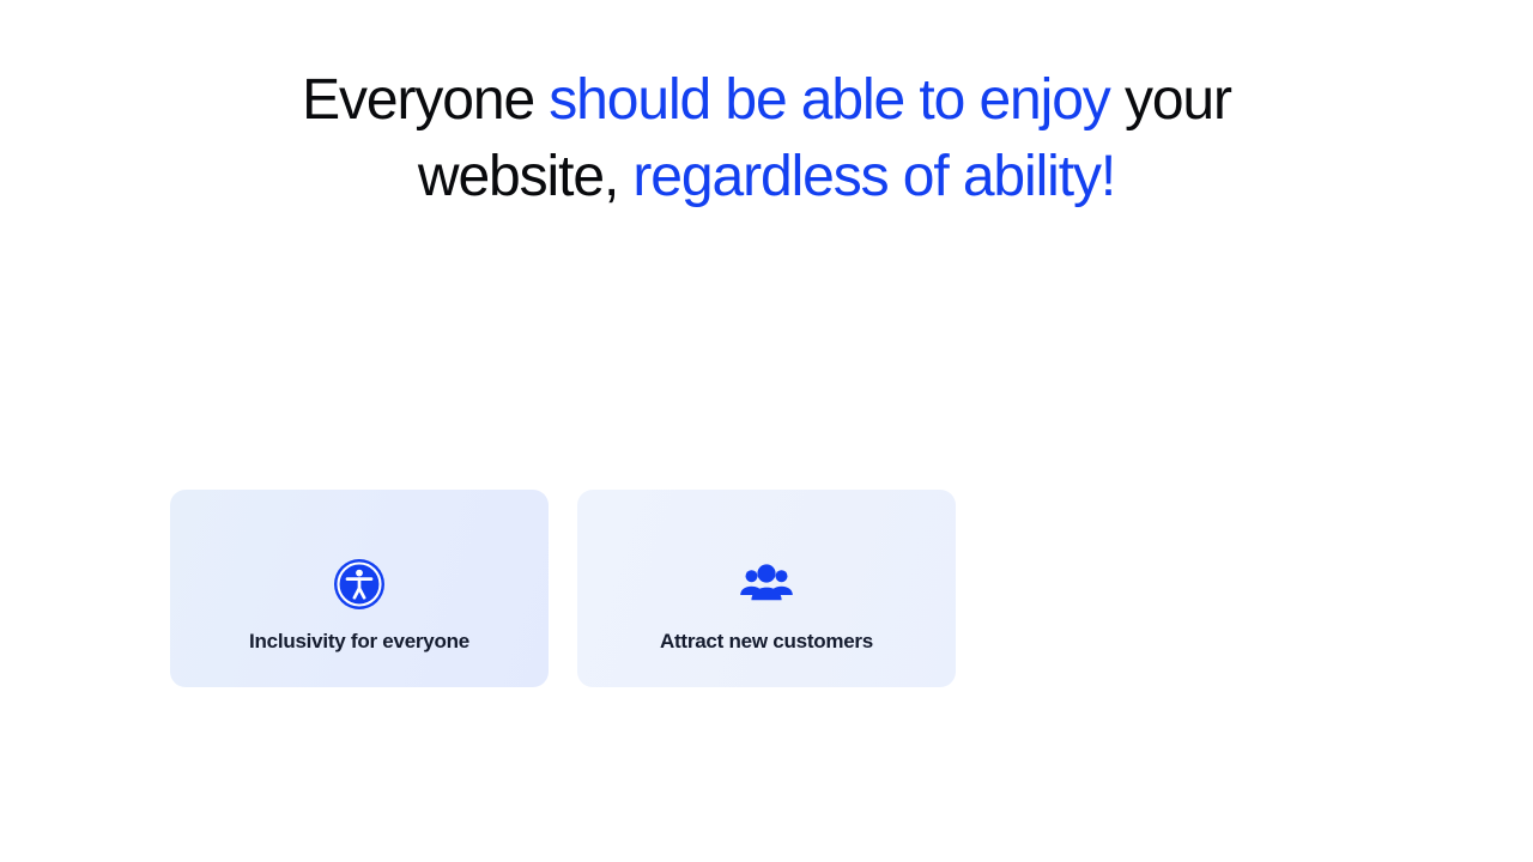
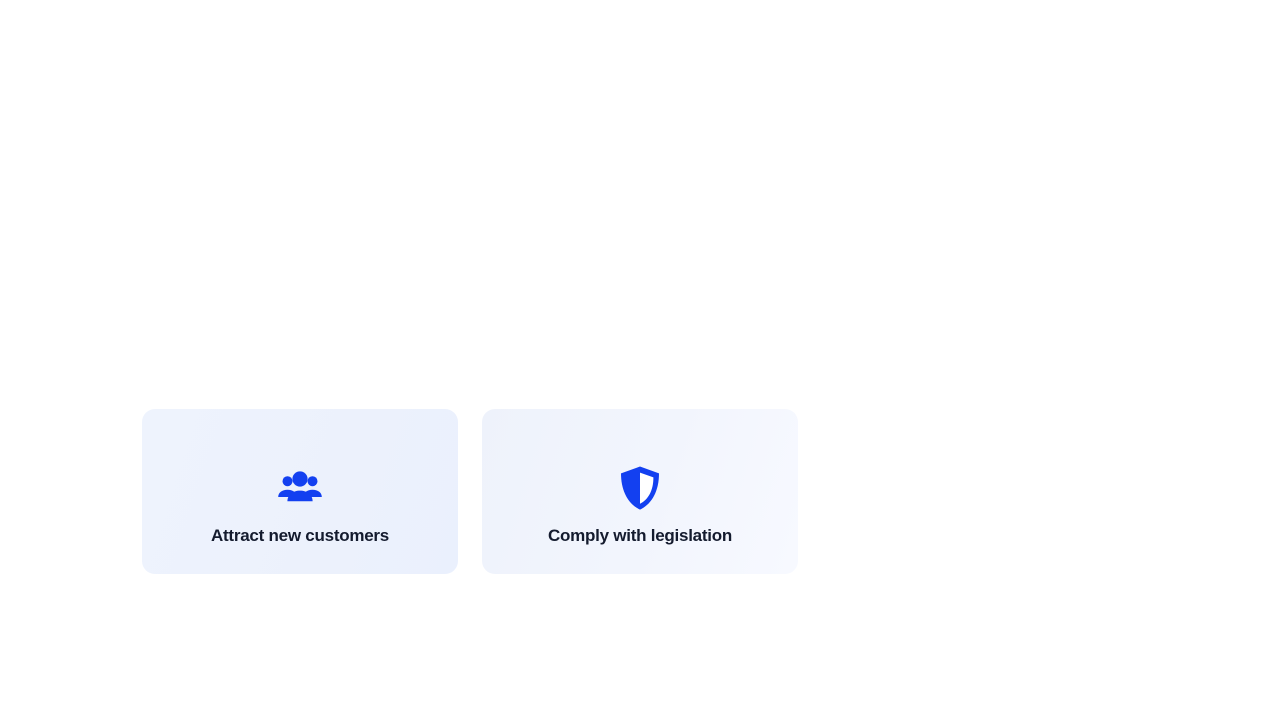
- Everyone should be able to enjoy your website, regardless of ability!
- Inclusivity for everyone
  Attract new customers
+ Comply with legislation
